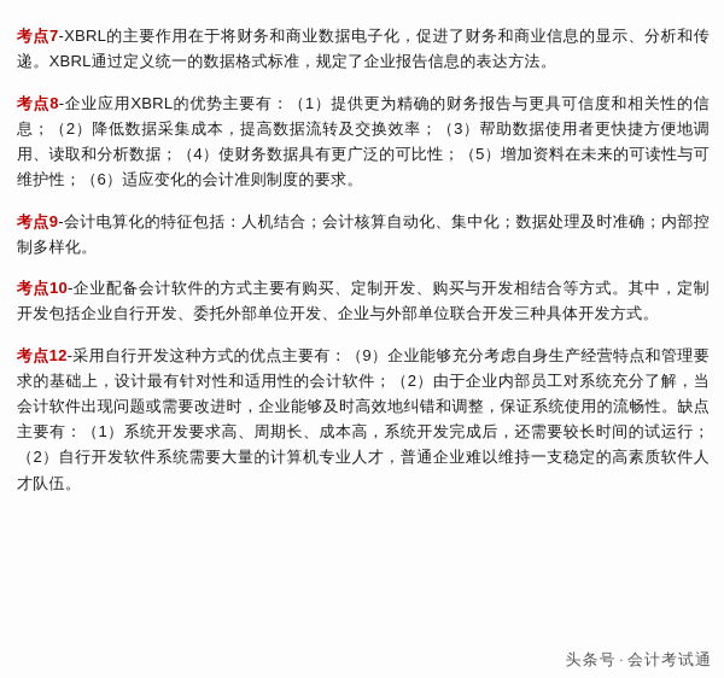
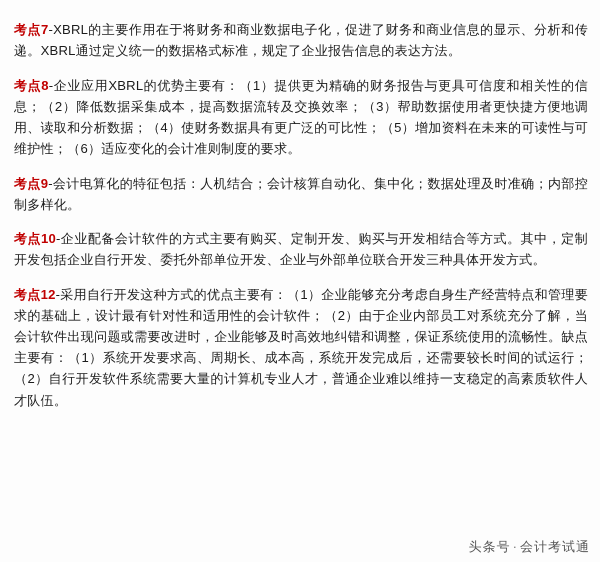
  考点7-XBRL的主要作用在于将财务和商业数据电子化，促进了财务和商业信息的显示、分析和传递。XBRL通过定义统一的数据格式标准，规定了企业报告信息的表达方法。
  考点8-企业应用XBRL的优势主要有：（1）提供更为精确的财务报告与更具可信度和相关性的信息；（2）降低数据采集成本，提高数据流转及交换效率；（3）帮助数据使用者更快捷方便地调用、读取和分析数据；（4）使财务数据具有更广泛的可比性；（5）增加资料在未来的可读性与可维护性；（6）适应变化的会计准则制度的要求。
  考点9-会计电算化的特征包括：人机结合；会计核算自动化、集中化；数据处理及时准确；内部控制多样化。
  考点10-企业配备会计软件的方式主要有购买、定制开发、购买与开发相结合等方式。其中，定制开发包括企业自行开发、委托外部单位开发、企业与外部单位联合开发三种具体开发方式。
- 考点12-采用自行开发这种方式的优点主要有：（9）企业能够充分考虑自身生产经营特点和管理要求的基础上，设计最有针对性和适用性的会计软件；（2）由于企业内部员工对系统充分了解，当会计软件出现问题或需要改进时，企业能够及时高效地纠错和调整，保证系统使用的流畅性。缺点主要有：（1）系统开发要求高、周期长、成本高，系统开发完成后，还需要较长时间的试运行；（2）自行开发软件系统需要大量的计算机专业人才，普通企业难以维持一支稳定的高素质软件人才队伍。
+ 考点12-采用自行开发这种方式的优点主要有：（1）企业能够充分考虑自身生产经营特点和管理要求的基础上，设计最有针对性和适用性的会计软件；（2）由于企业内部员工对系统充分了解，当会计软件出现问题或需要改进时，企业能够及时高效地纠错和调整，保证系统使用的流畅性。缺点主要有：（1）系统开发要求高、周期长、成本高，系统开发完成后，还需要较长时间的试运行；（2）自行开发软件系统需要大量的计算机专业人才，普通企业难以维持一支稳定的高素质软件人才队伍。
  头条号 · 会计考试通
